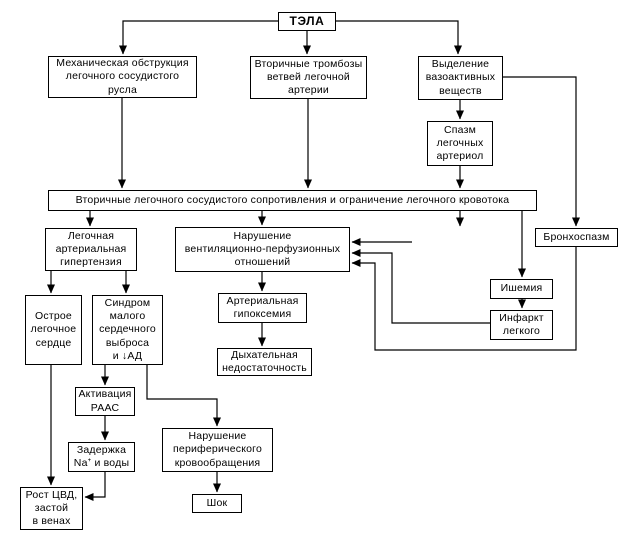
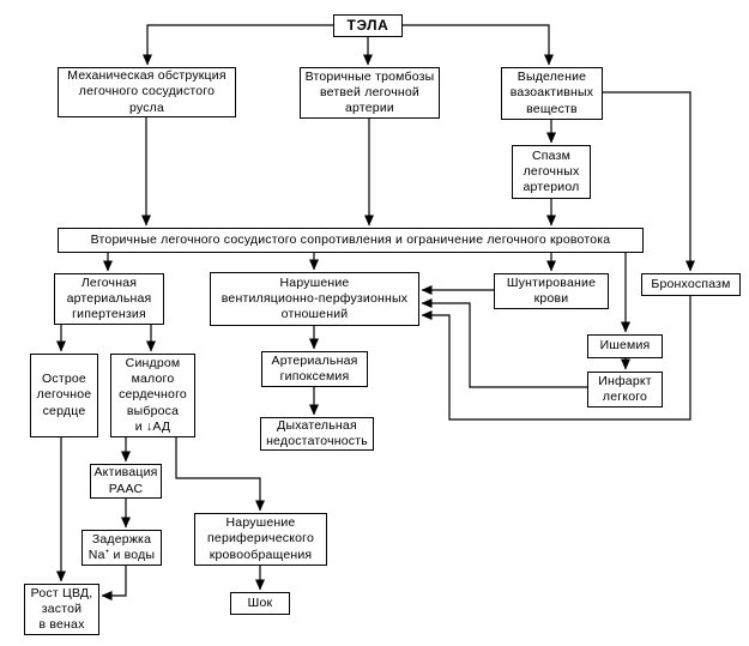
  ТЭЛА
  Механическая обструкция
  легочного сосудистого
  русла
  Вторичные тромбозы
  ветвей легочной
  артерии
  Выделение
  вазоактивных
  веществ
  Спазм
  легочных
  артериол
  Вторичные легочного сосудистого сопротивления и ограничение легочного кровотока
  Легочная
  артериальная
  гипертензия
  Нарушение
  вентиляционно-перфузионных
  отношений
+ Шунтирование
+ крови
  Бронхоспазм
  Ишемия
  Инфаркт
  легкого
  Острое
  легочное
  сердце
  Синдром
  малого
  сердечного
  выброса
  и ↓АД
  Активация
  РААС
  Задержка
  Na⁺ и воды
  Рост ЦВД,
  застой
  в венах
  Артериальная
  гипоксемия
  Дыхательная
  недостаточность
  Нарушение
  периферического
  кровообращения
  Шок
